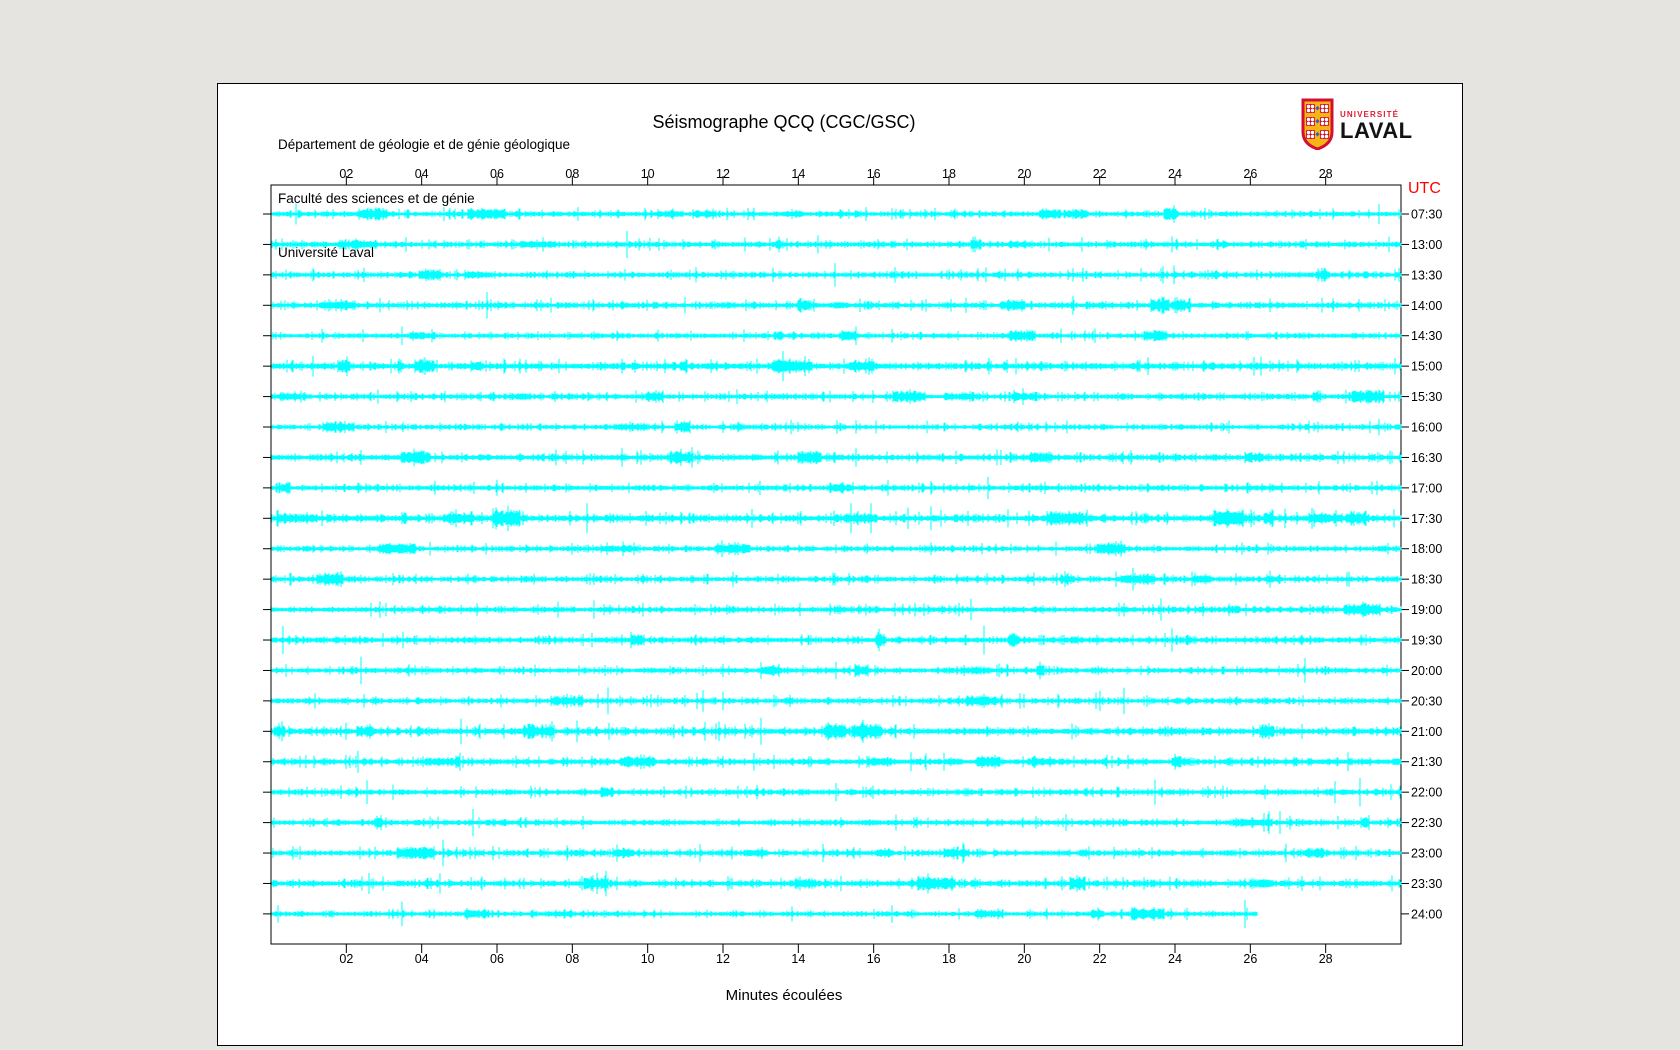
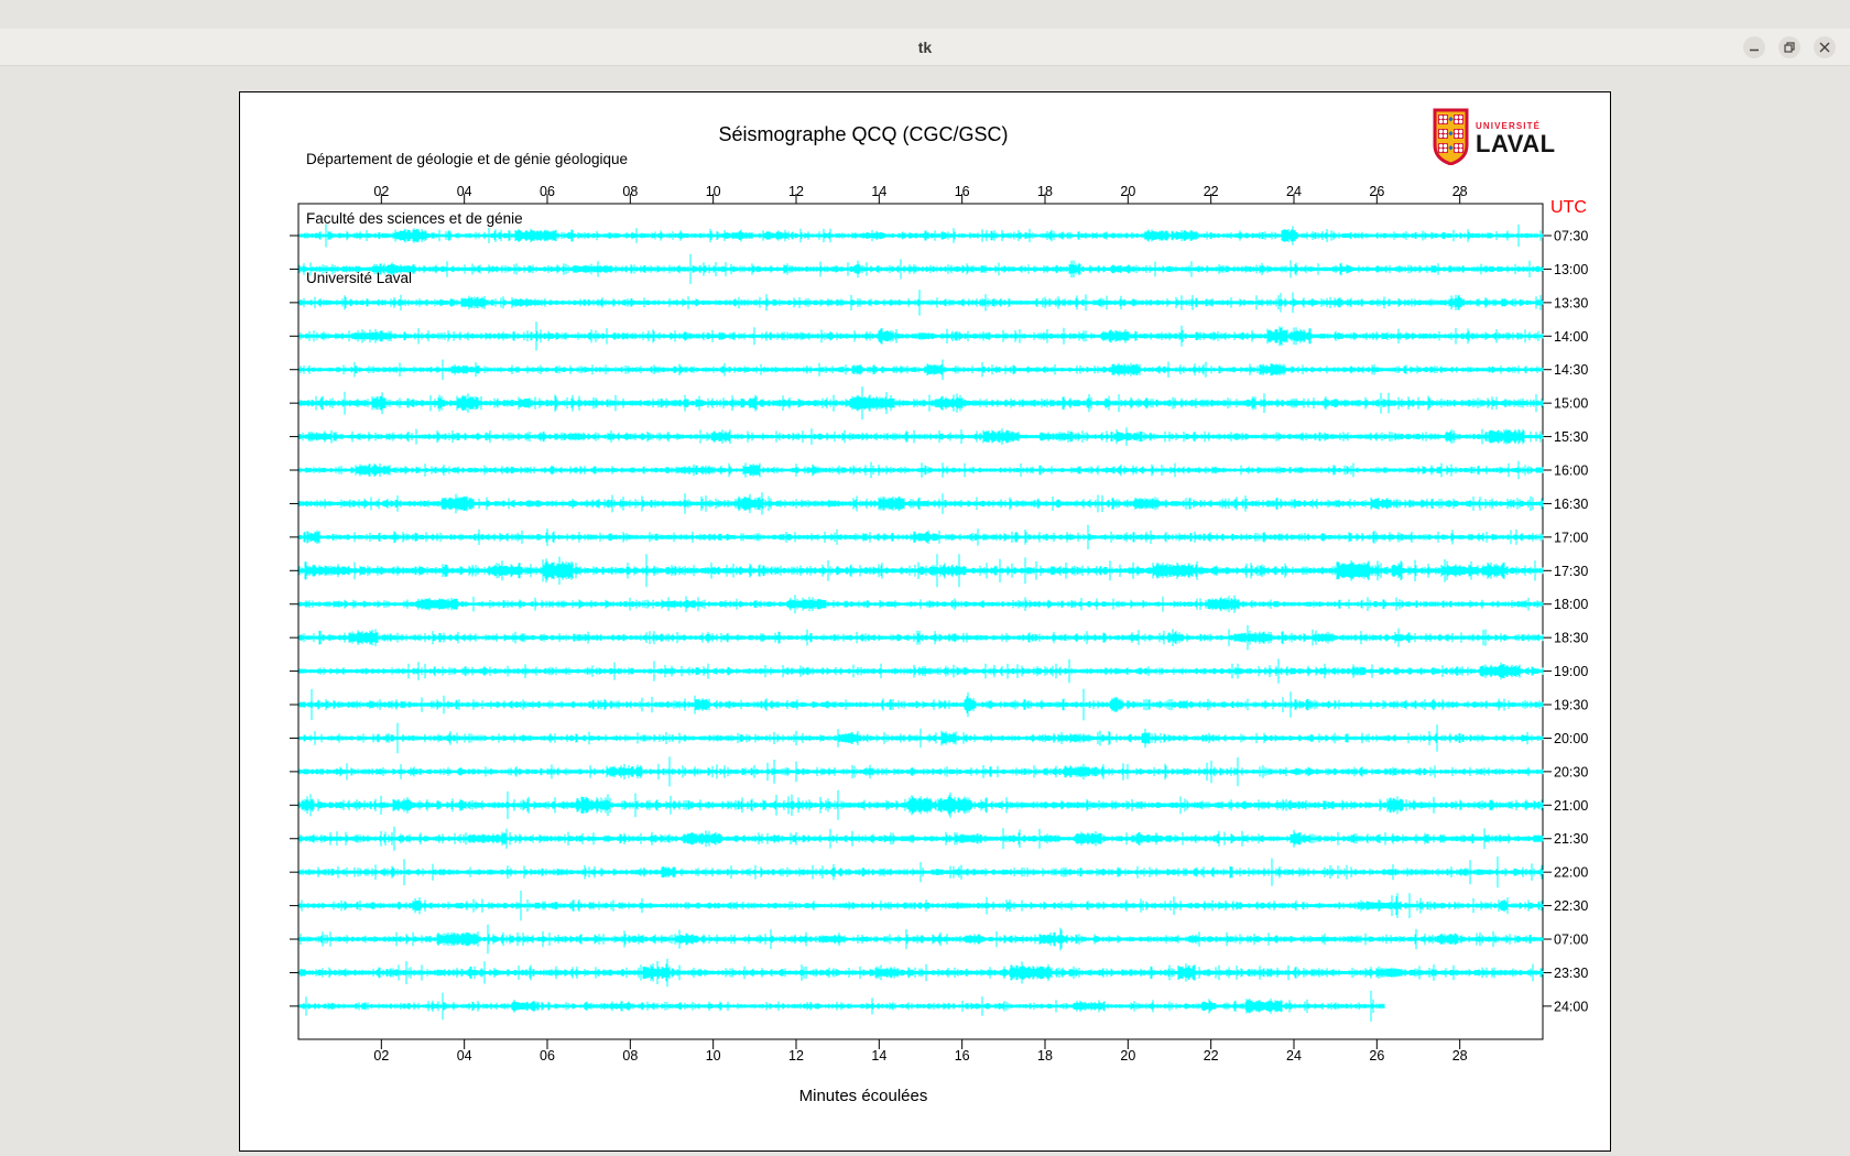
+ tk
  Département de géologie et de génie géologique
  Faculté des sciences et de génie
  Université Laval
  Séismographe QCQ (CGC/GSC)
  UNIVERSITÉ
  LAVAL
  02
  02
  04
  04
  06
  06
  08
  08
  10
  10
  12
  12
  14
  14
  16
  16
  18
  18
  20
  20
  22
  22
  24
  24
  26
  26
  28
  28
  UTC
  07:30
  13:00
  13:30
  14:00
  14:30
  15:00
  15:30
  16:00
  16:30
  17:00
  17:30
  18:00
  18:30
  19:00
  19:30
  20:00
  20:30
  21:00
  21:30
  22:00
  22:30
- 23:00
+ 07:00
  23:30
  24:00
  Minutes écoulées
